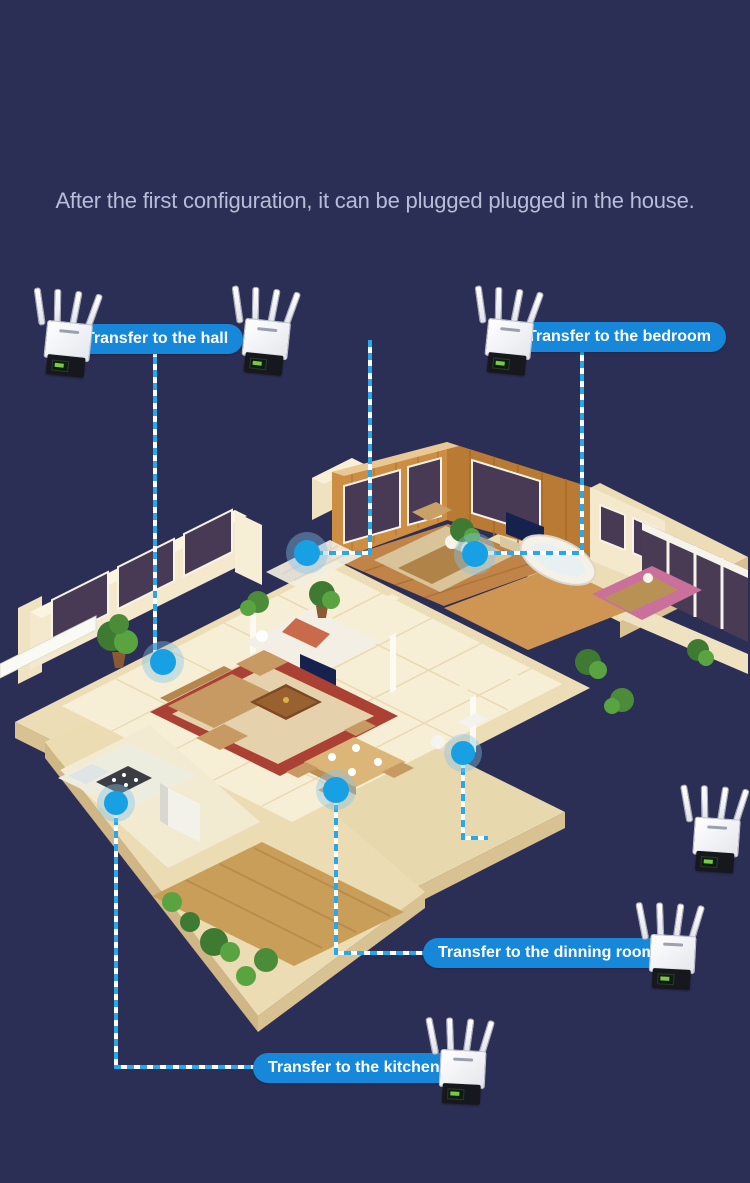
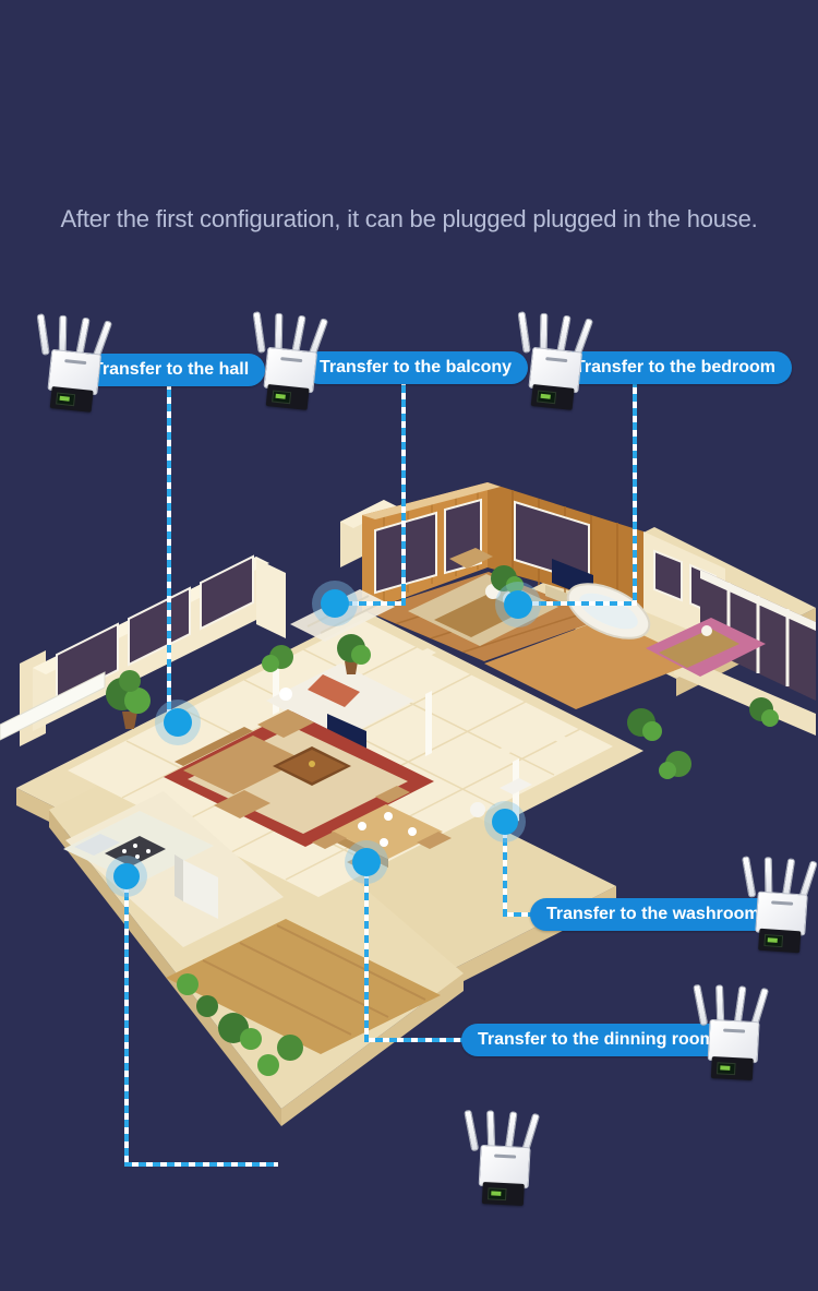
  After the first configuration, it can be plugged plugged in the house.
  ransfer to the hall
+ Transfer to the balcony
  ransfer to the bedroom
+ Transfer to the washroom
  Transfer to the dinning roo
- Transfer to the kitchen
